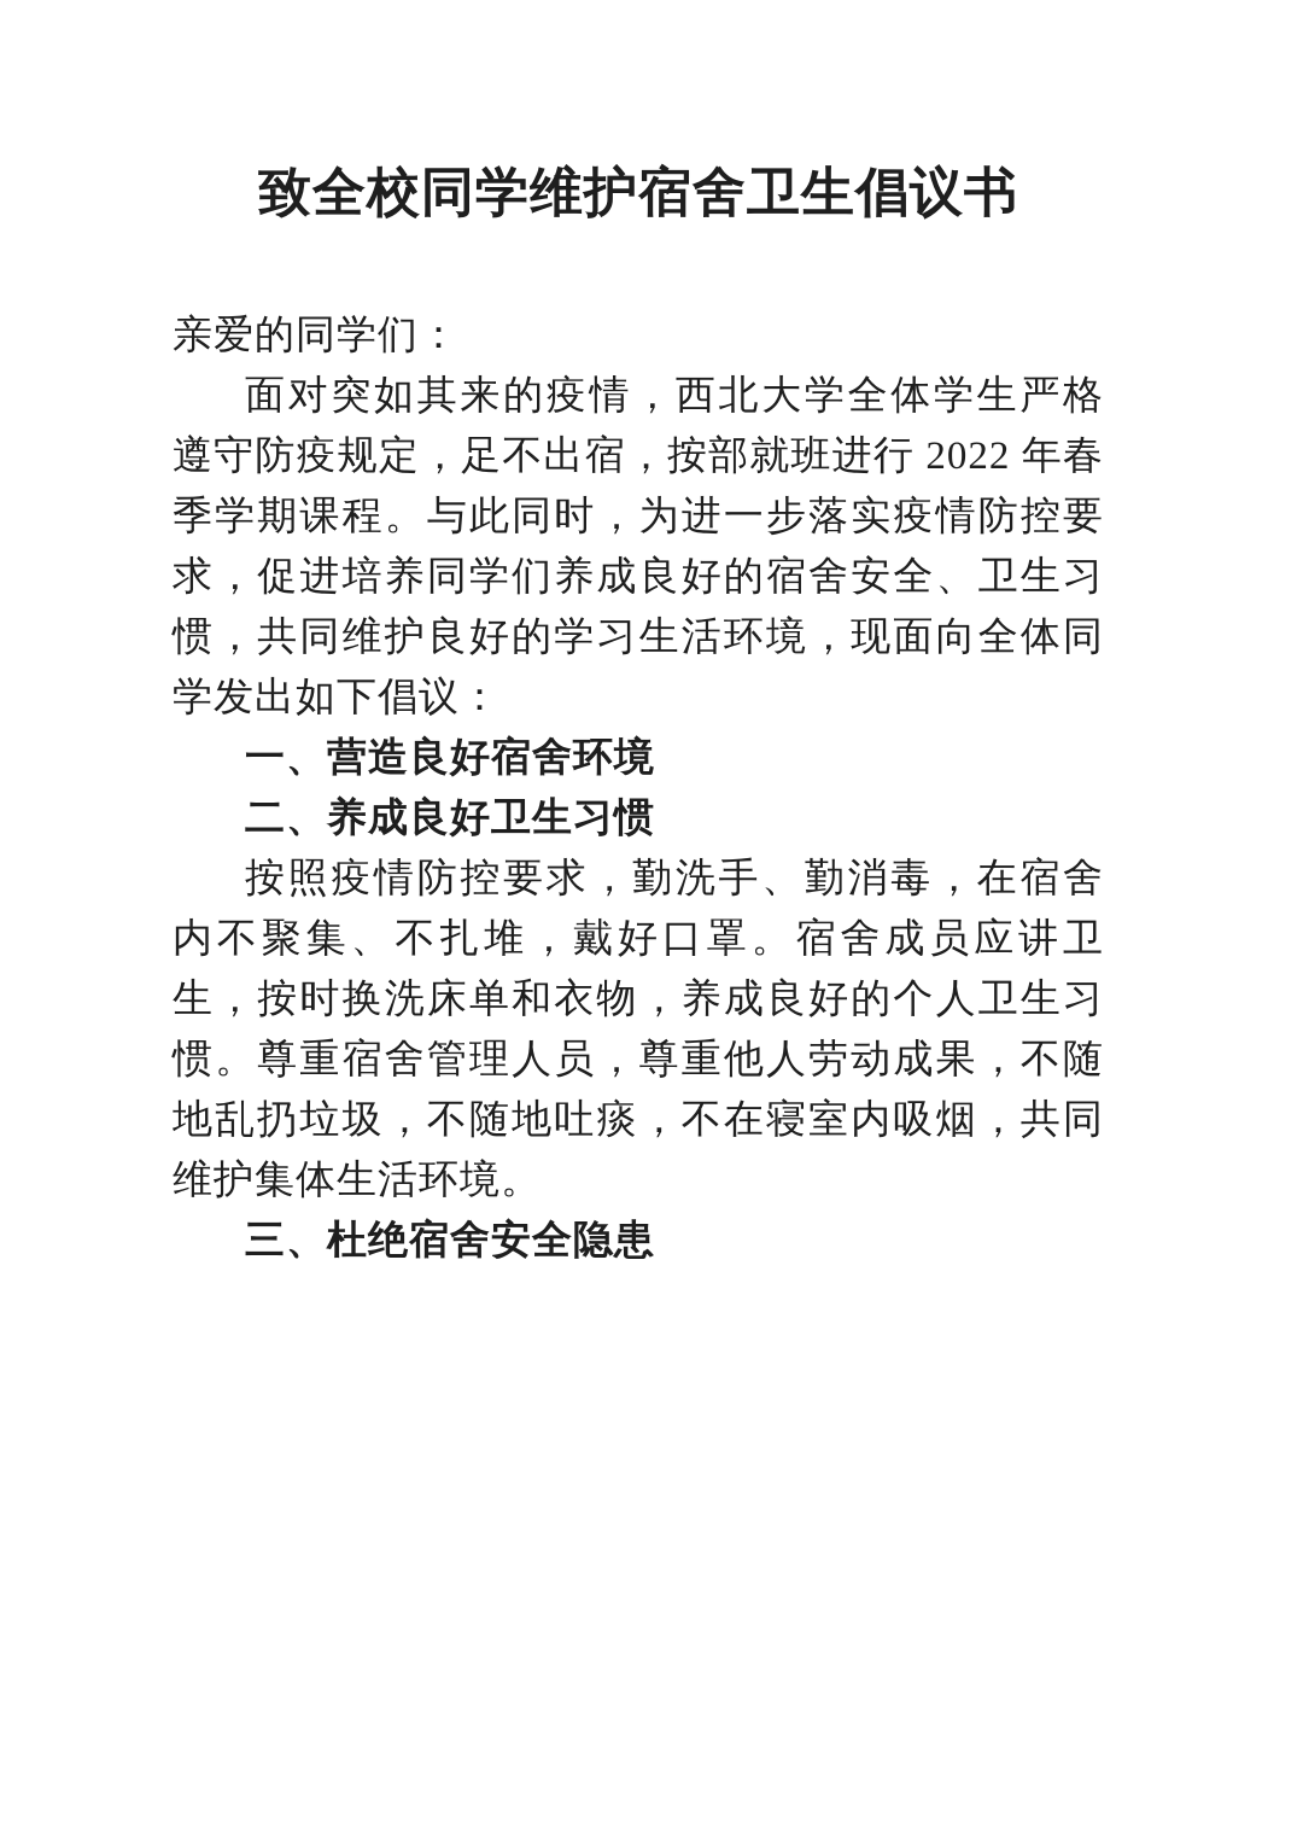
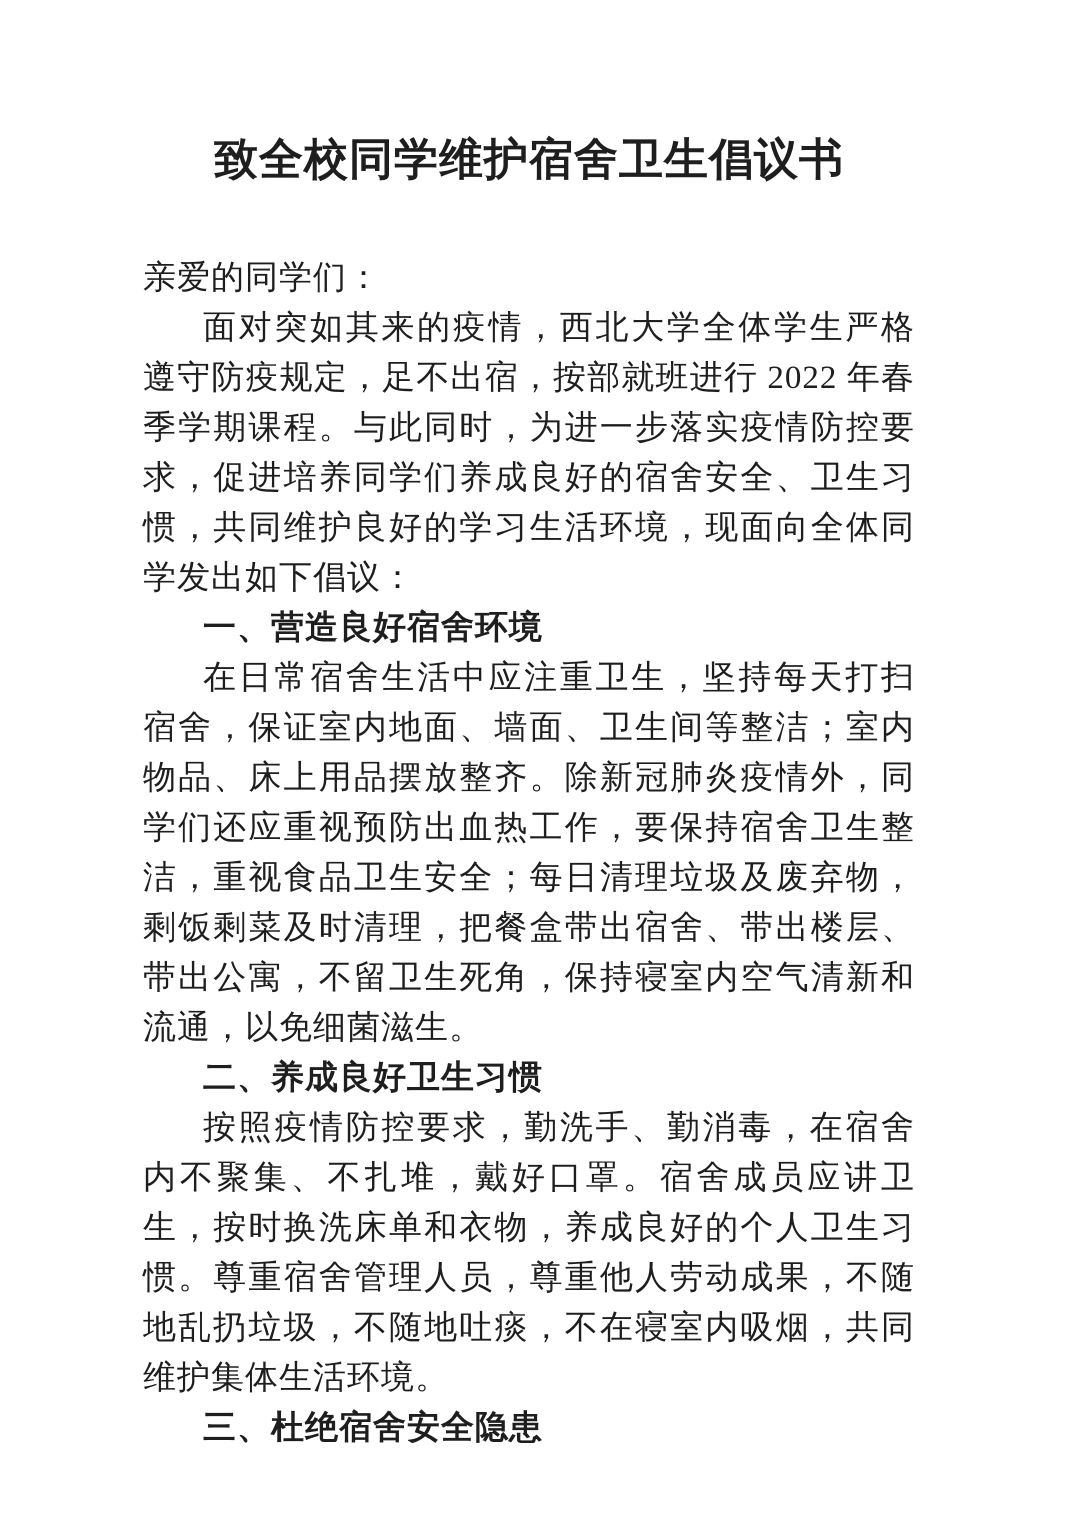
  致全校同学维护宿舍卫生倡议书
  亲爱的同学们：
  面对突如其来的疫情，西北大学全体学生严格遵守防疫规定，足不出宿，按部就班进行 2022 年春季学期课程。与此同时，为进一步落实疫情防控要求，促进培养同学们养成良好的宿舍安全、卫生习惯，共同维护良好的学习生活环境，现面向全体同学发出如下倡议：
  一、营造良好宿舍环境
+ 在日常宿舍生活中应注重卫生，坚持每天打扫宿舍，保证室内地面、墙面、卫生间等整洁；室内物品、床上用品摆放整齐。除新冠肺炎疫情外，同学们还应重视预防出血热工作，要保持宿舍卫生整洁，重视食品卫生安全；每日清理垃圾及废弃物，剩饭剩菜及时清理，把餐盒带出宿舍、带出楼层、带出公寓，不留卫生死角，保持寝室内空气清新和流通，以免细菌滋生。
  二、养成良好卫生习惯
  按照疫情防控要求，勤洗手、勤消毒，在宿舍内不聚集、不扎堆，戴好口罩。宿舍成员应讲卫生，按时换洗床单和衣物，养成良好的个人卫生习惯。尊重宿舍管理人员，尊重他人劳动成果，不随地乱扔垃圾，不随地吐痰，不在寝室内吸烟，共同维护集体生活环境。
  三、杜绝宿舍安全隐患
